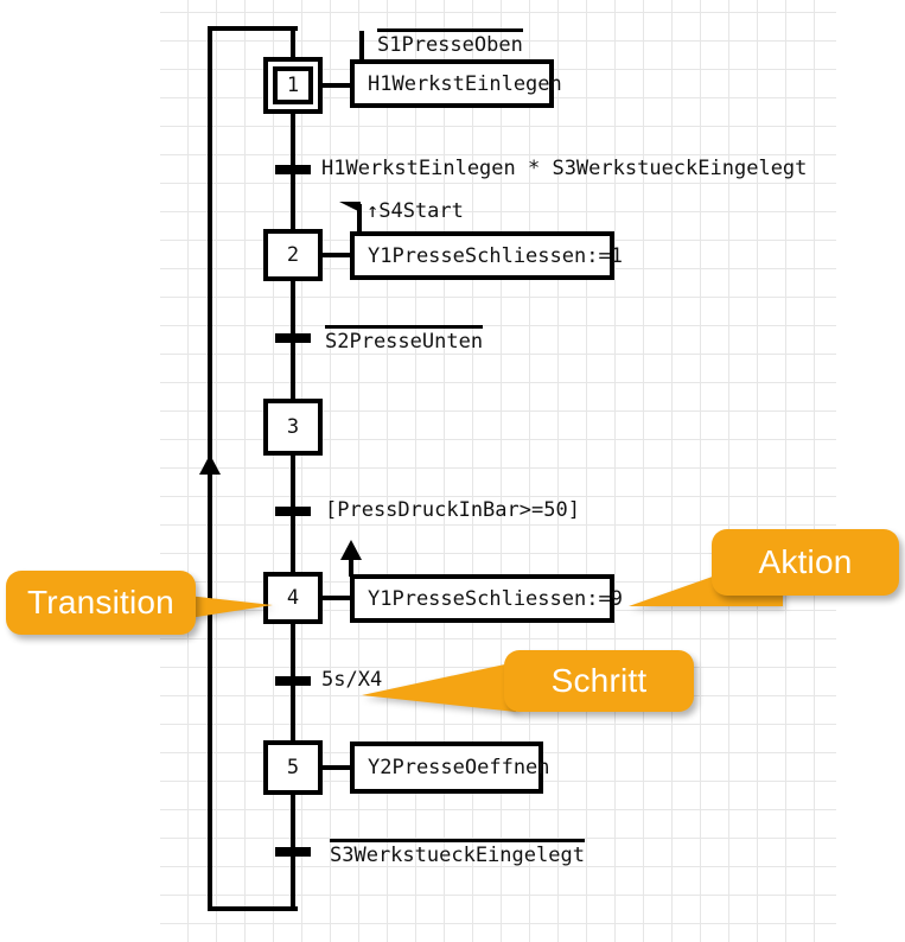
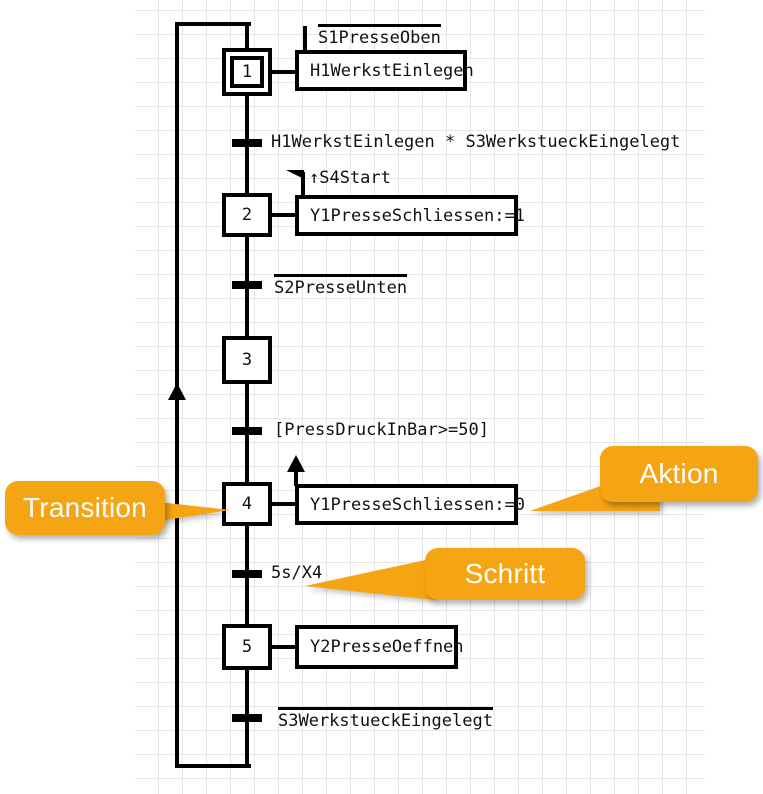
  1
  H1WerkstEinlegen
  S1PresseOben
  H1WerkstEinlegen * S3WerkstueckEingelegt
  2
  Y1PresseSchliessen:=1
  ↑S4Start
  S2PresseUnten
  3
  [PressDruckInBar>=50]
  4
- Y1PresseSchliessen:=9
+ Y1PresseSchliessen:=0
  5s/X4
  5
  Y2PresseOeffnen
  S3WerkstueckEingelegt
  Transition
  Aktion
  Schritt
